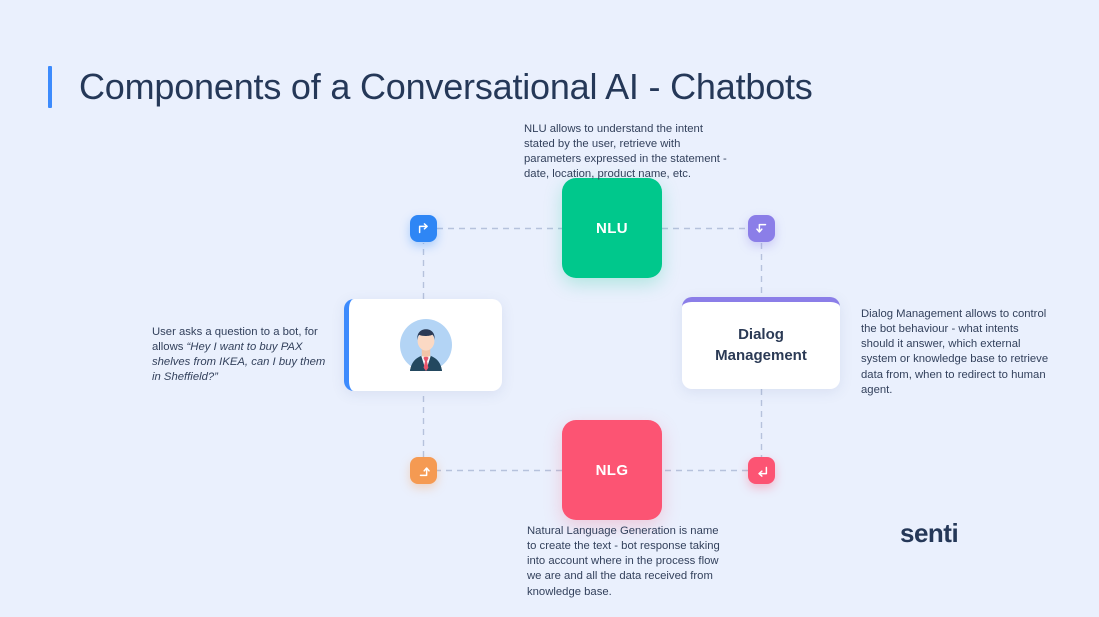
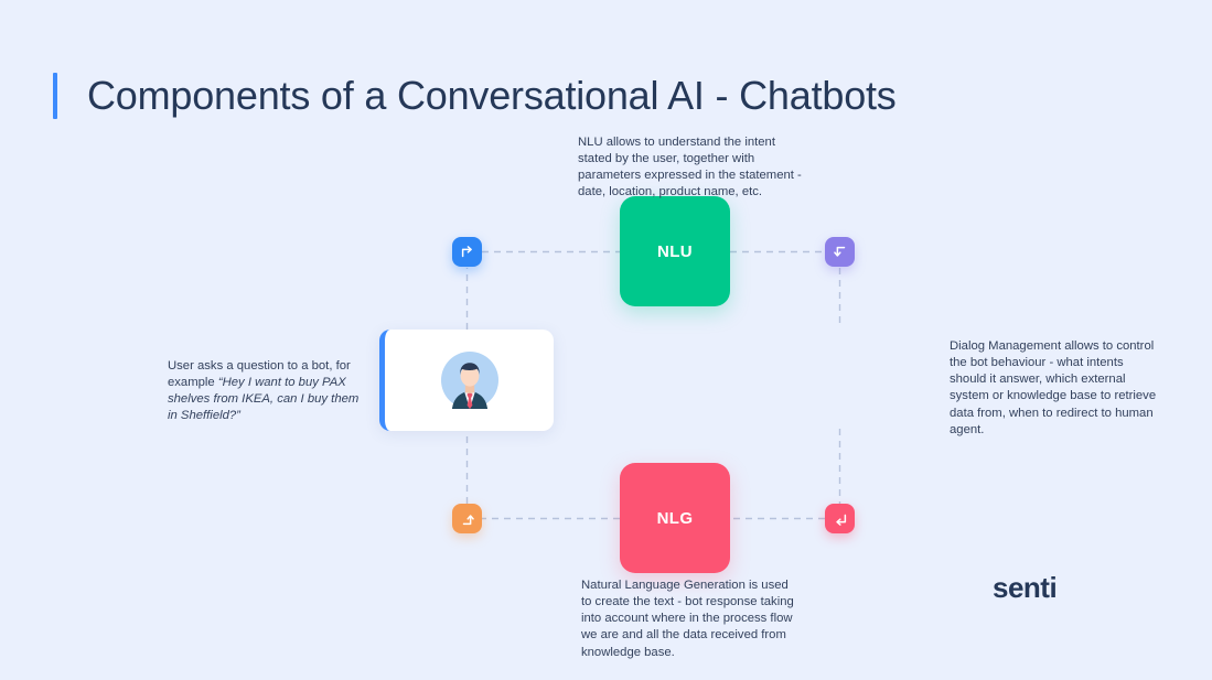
  Components of a Conversational AI - Chatbots
  NLU
  NLG
- Dialog
- Management
- NLU allows to understand the intent stated by the user, retrieve with parameters expressed in the statement - date, location, product name, etc.
+ NLU allows to understand the intent stated by the user, together with parameters expressed in the statement - date, location, product name, etc.
  Dialog Management allows to control the bot behaviour - what intents should it answer, which external system or knowledge base to retrieve data from, when to redirect to human agent.
- User asks a question to a bot, for allows “Hey I want to buy PAX shelves from IKEA, can I buy them in Sheffield?”
+ User asks a question to a bot, for example “Hey I want to buy PAX shelves from IKEA, can I buy them in Sheffield?”
- Natural Language Generation is name to create the text - bot response taking into account where in the process flow we are and all the data received from knowledge base.
+ Natural Language Generation is used to create the text - bot response taking into account where in the process flow we are and all the data received from knowledge base.
  senti
